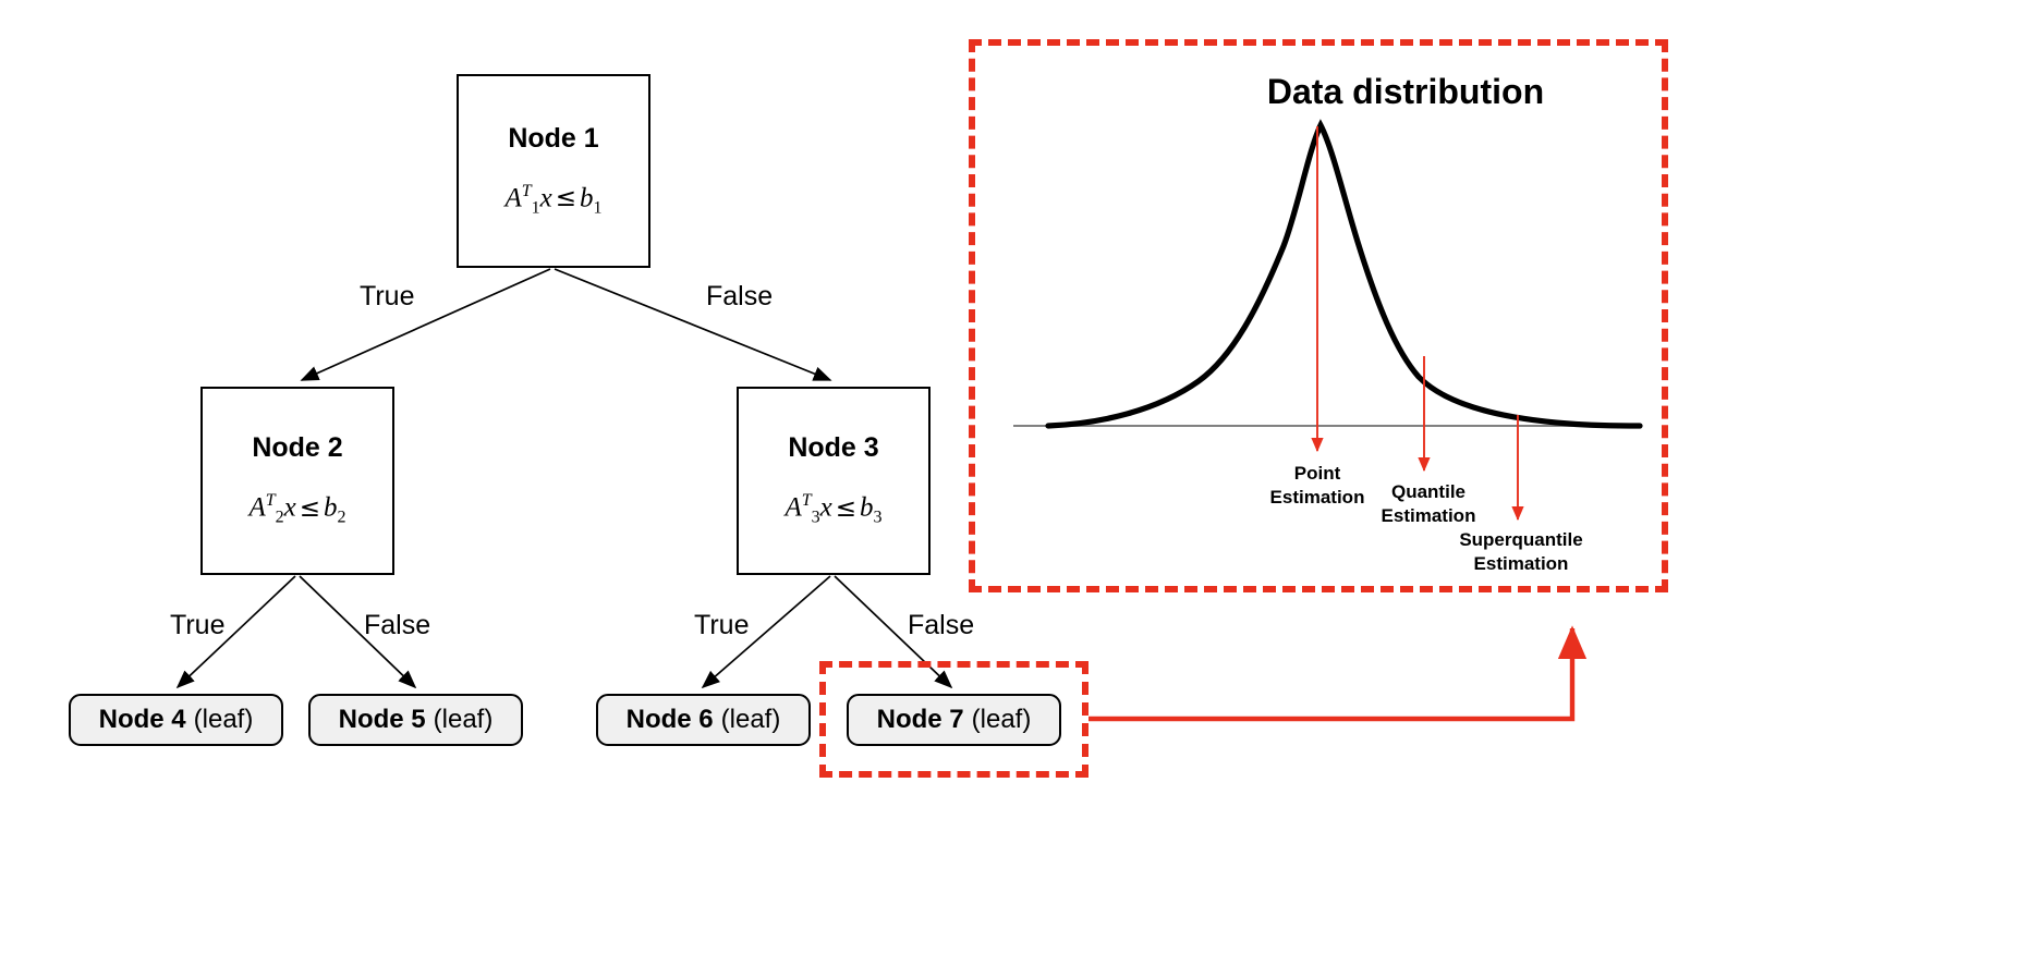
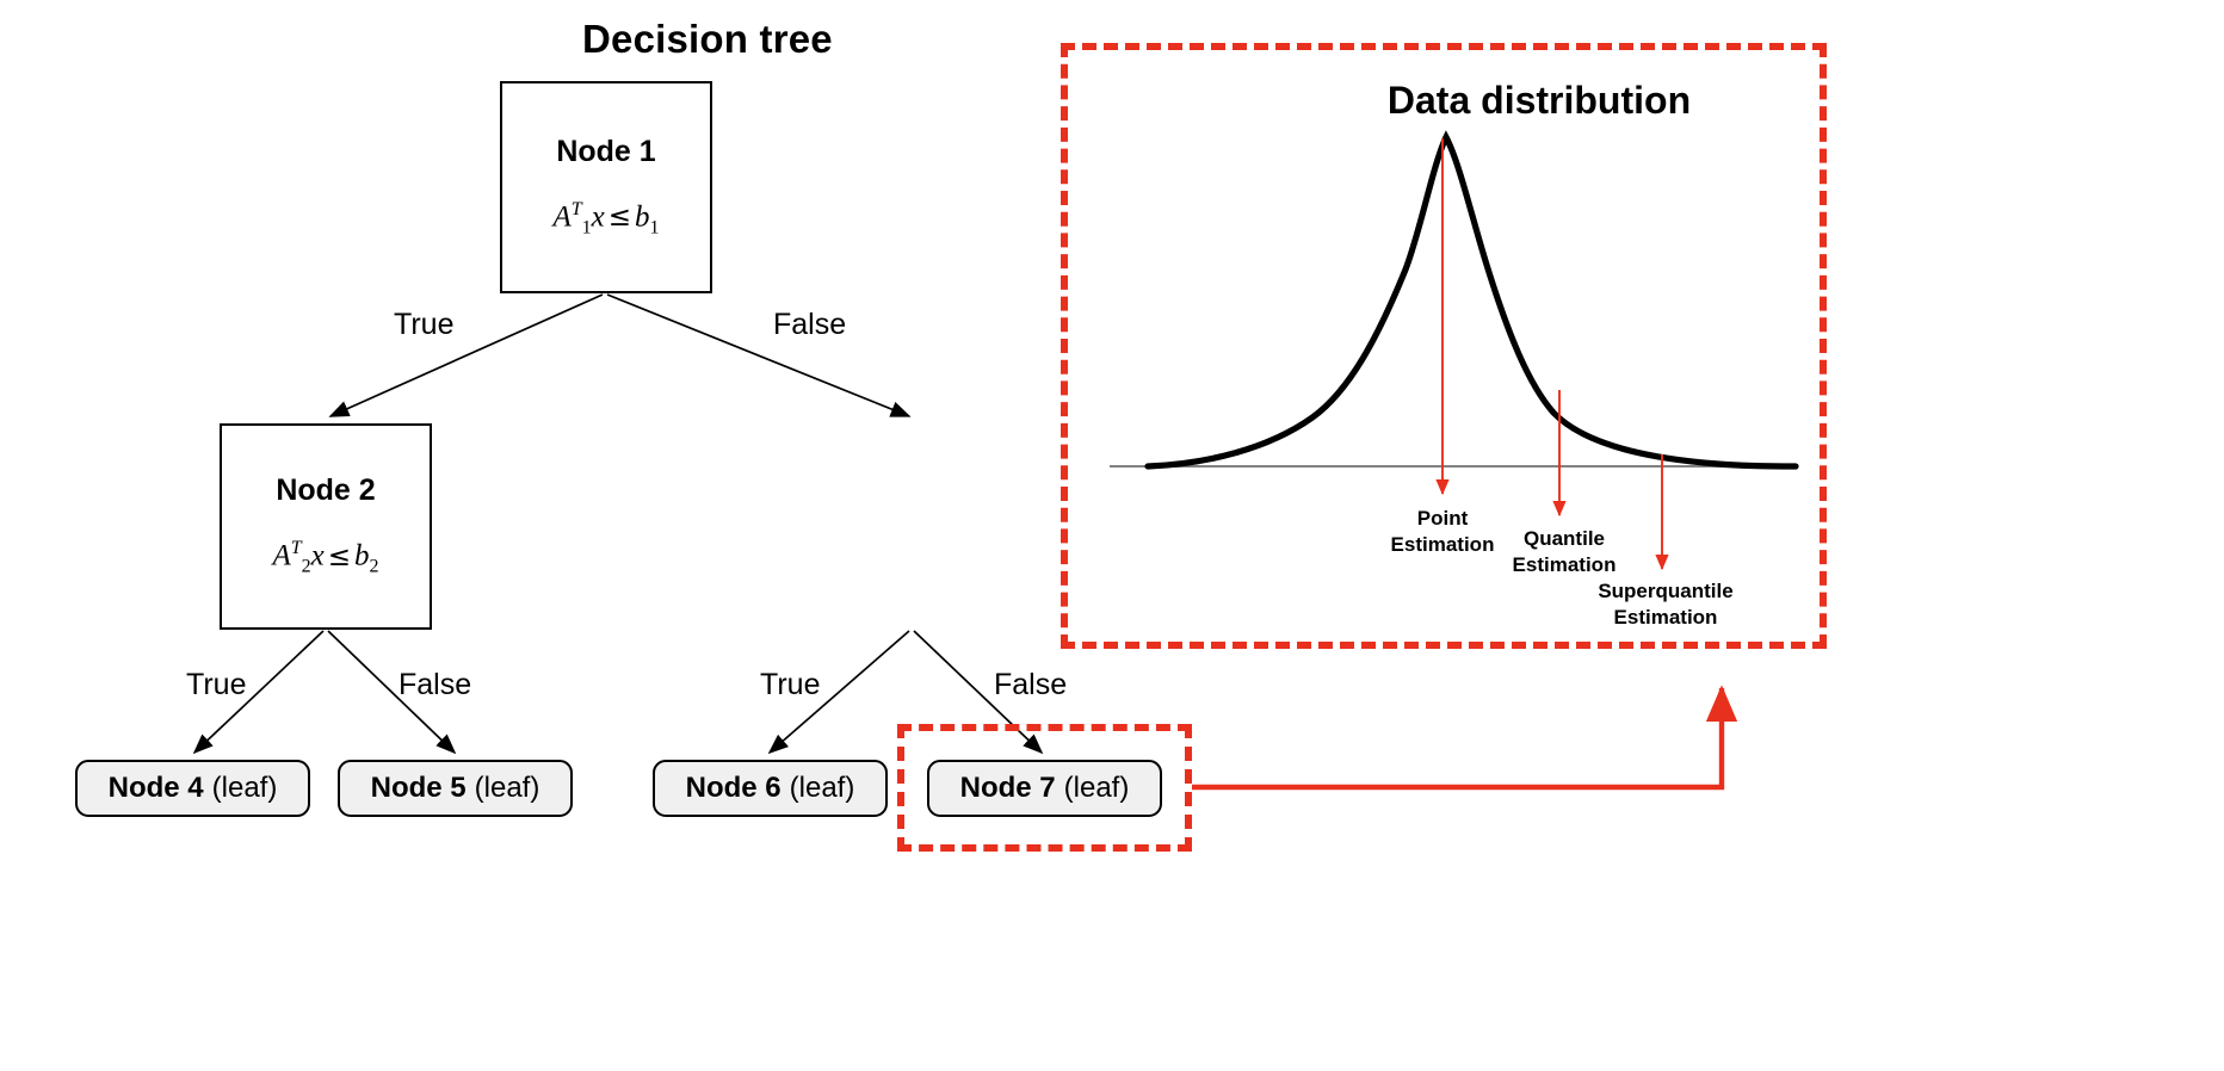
+ Decision tree
  Data distribution
  Node 1
  AT1x≤b1
  Node 2
  AT2x≤b2
- Node 3
- AT3x≤b3
  Node 4
  (leaf)
  Node 5
  (leaf)
  Node 6
  (leaf)
  Node 7
  (leaf)
  True
  False
  True
  False
  True
  False
  Point
  Estimation
  Quantile
  Estimation
  Superquantile
  Estimation
